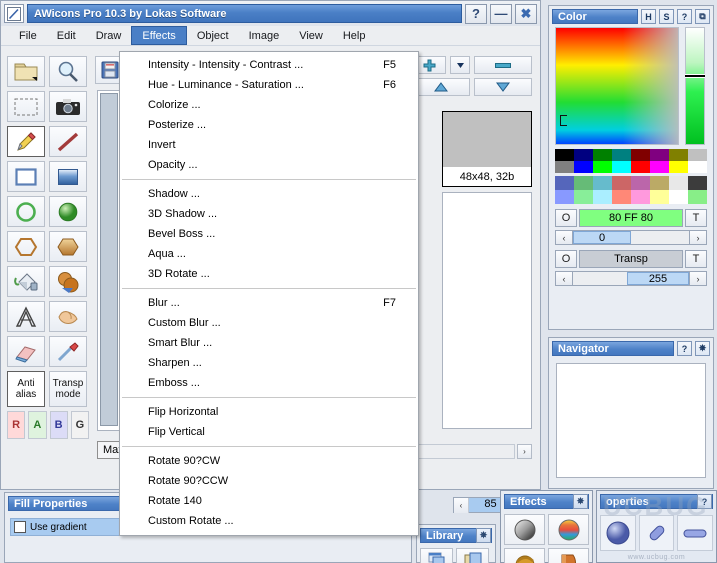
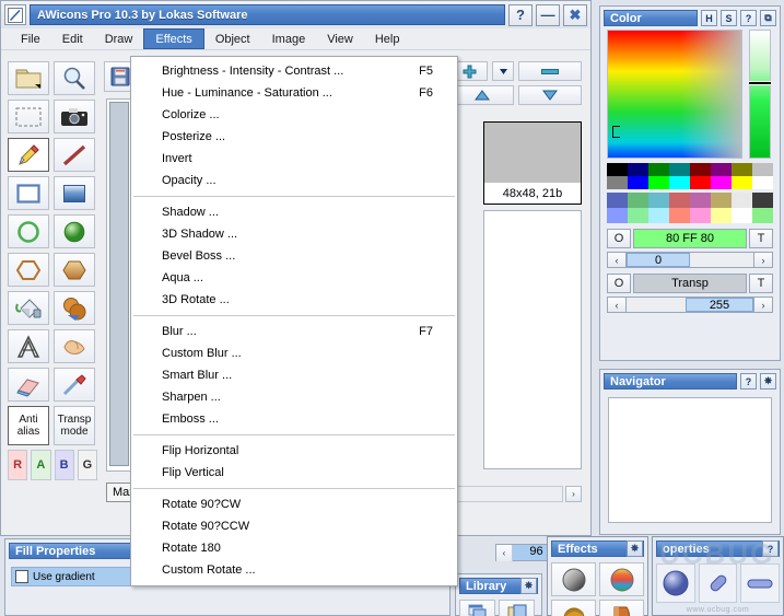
  AWicons Pro 10.3 by Lokas Software
  ?
  —
  ✖
  File
  Edit
  Draw
  Effects
  Object
  Image
  View
  Help
  Anti
  alias
  Transp
  mode
  R
  A
  B
  G
- 48x48, 32b
+ 48x48, 21b
  ›
  ‹
- 85
+ 96
- Intensity - Intensity - Contrast ...
+ Brightness - Intensity - Contrast ...
  F5
  Hue - Luminance - Saturation ...
  F6
  Colorize ...
  Posterize ...
  Invert
  Opacity ...
  Shadow ...
  3D Shadow ...
  Bevel Boss ...
  Aqua ...
  3D Rotate ...
  Blur ...
  F7
  Custom Blur ...
  Smart Blur ...
  Sharpen ...
  Emboss ...
  Flip Horizontal
  Flip Vertical
  Rotate 90?CW
  Rotate 90?CCW
- Rotate 140
+ Rotate 180
  Custom Rotate ...
  Fill Properties
  Use gradient
  Library
  ✵
  Effects
  ✵
  operties
  ?
  UCBUG
  Color
  H
  S
  ?
  ⧉
  O
  80 FF 80
  T
  ‹
  0
  ›
  O
  Transp
  T
  ‹
  255
  ›
  Navigator
  ?
  ✵
